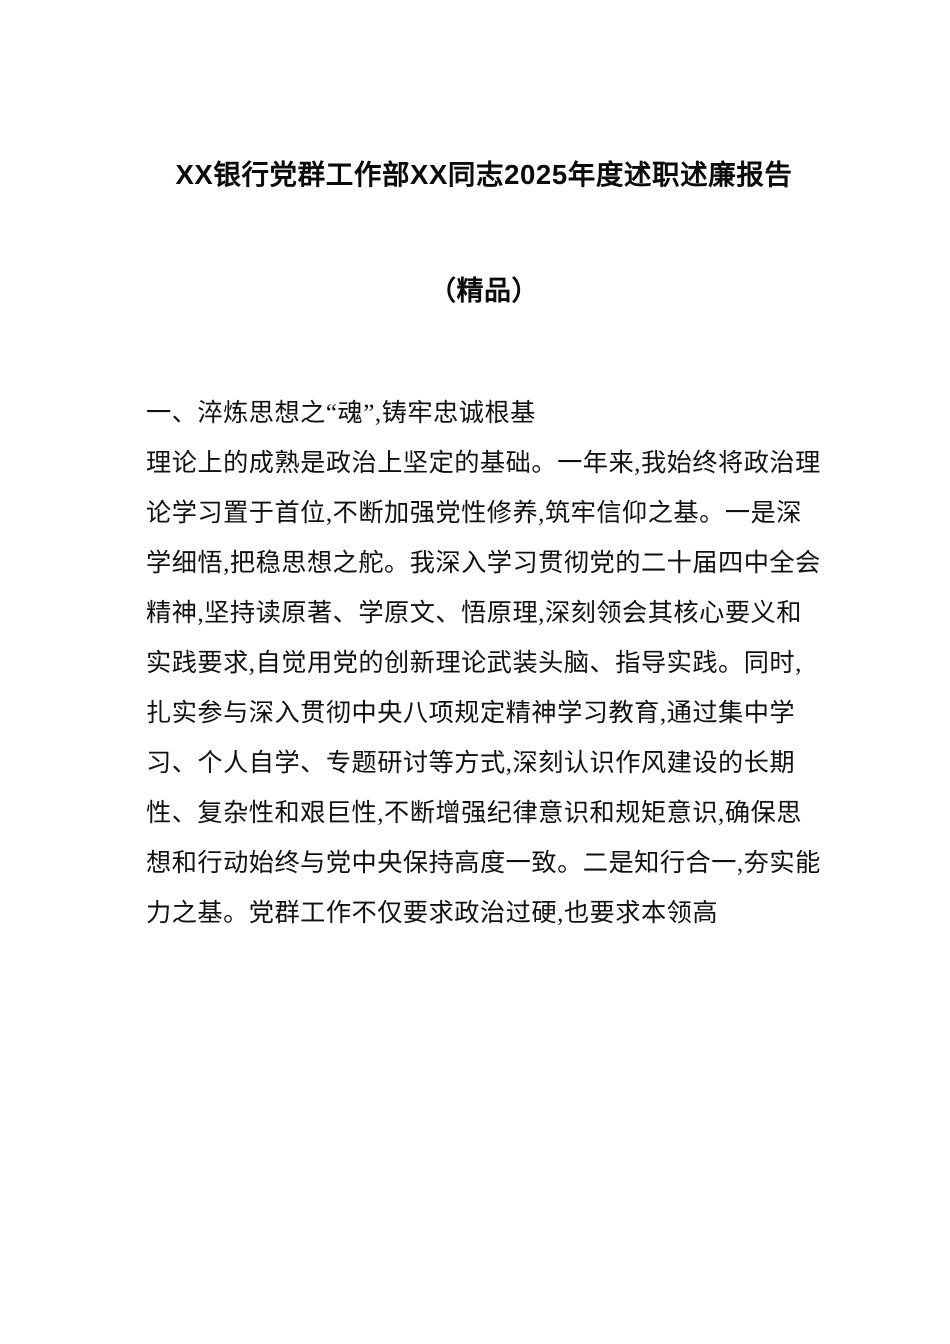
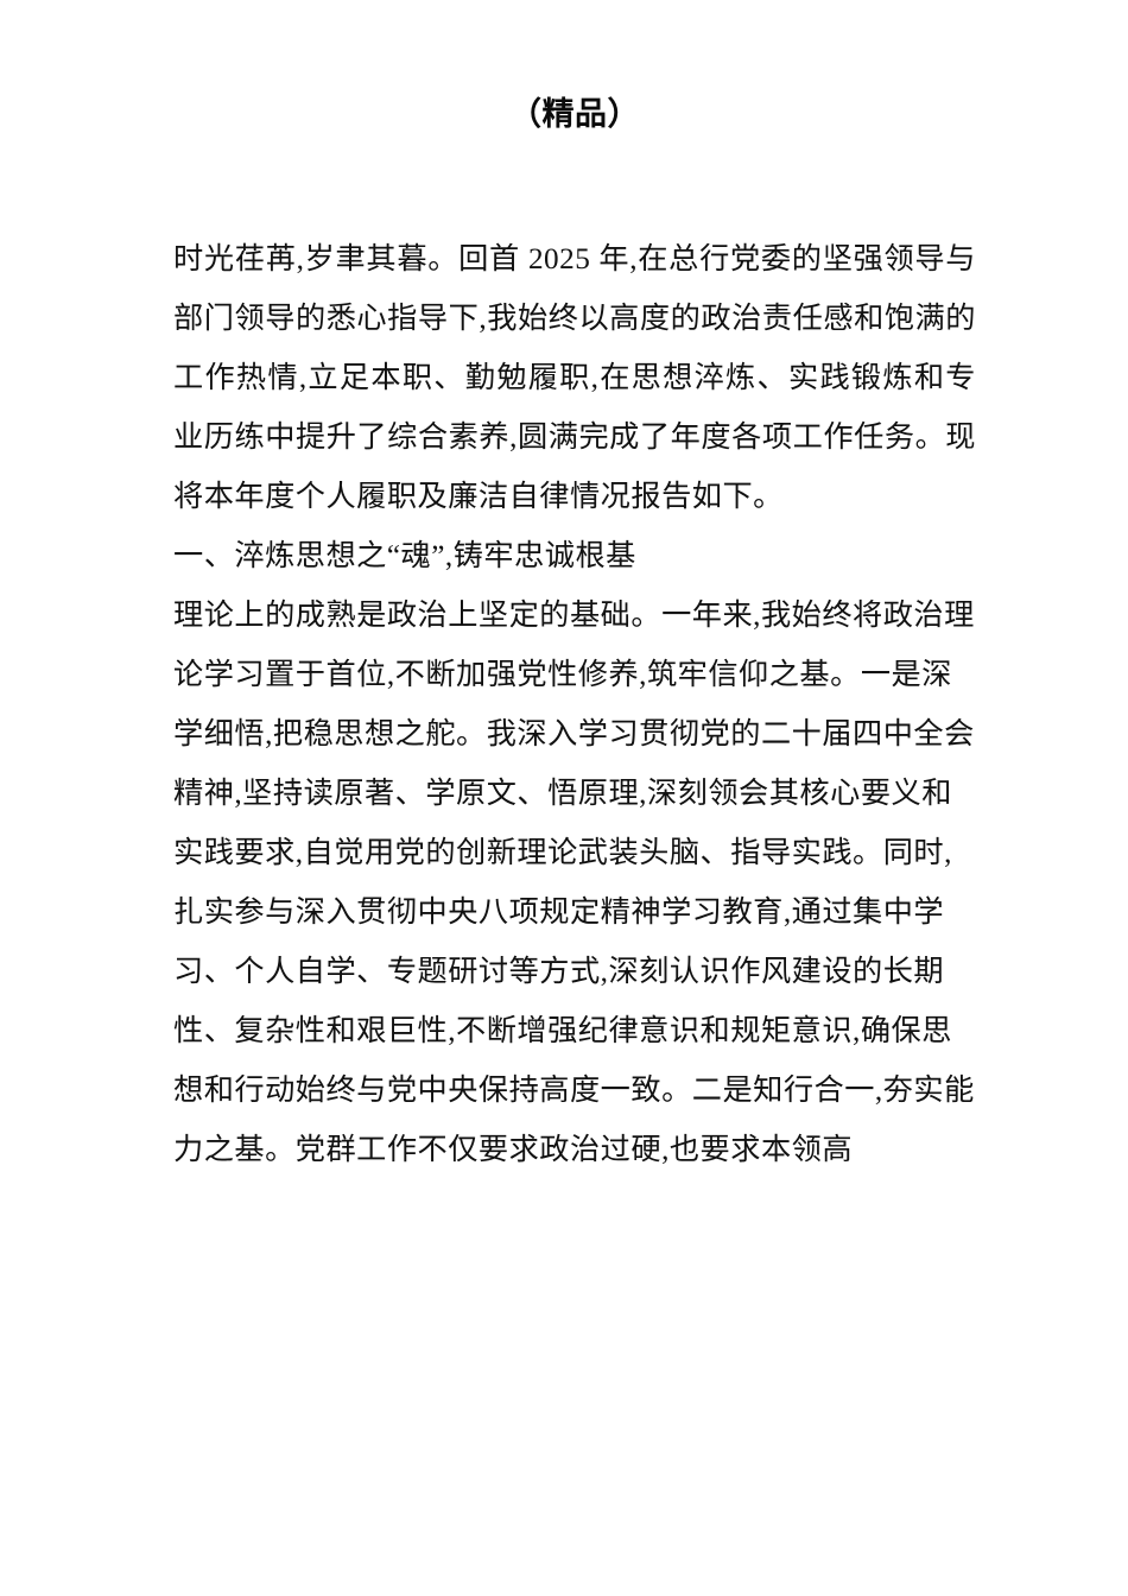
- XX银行党群工作部XX同志2025年度述职述廉报告
  （精品）
+ 时光荏苒,岁聿其暮。回首 2025 年,在总行党委的坚强领导与部门领导的悉心指导下,我始终以高度的政治责任感和饱满的工作热情,立足本职、勤勉履职,在思想淬炼、实践锻炼和专业历练中提升了综合素养,圆满完成了年度各项工作任务。现将本年度个人履职及廉洁自律情况报告如下。
  一、淬炼思想之“魂”,铸牢忠诚根基
  理论上的成熟是政治上坚定的基础。一年来,我始终将政治理论学习置于首位,不断加强党性修养,筑牢信仰之基。一是深学细悟,把稳思想之舵。我深入学习贯彻党的二十届四中全会精神,坚持读原著、学原文、悟原理,深刻领会其核心要义和实践要求,自觉用党的创新理论武装头脑、指导实践。同时,扎实参与深入贯彻中央八项规定精神学习教育,通过集中学习、个人自学、专题研讨等方式,深刻认识作风建设的长期性、复杂性和艰巨性,不断增强纪律意识和规矩意识,确保思想和行动始终与党中央保持高度一致。二是知行合一,夯实能力之基。党群工作不仅要求政治过硬,也要求本领高
